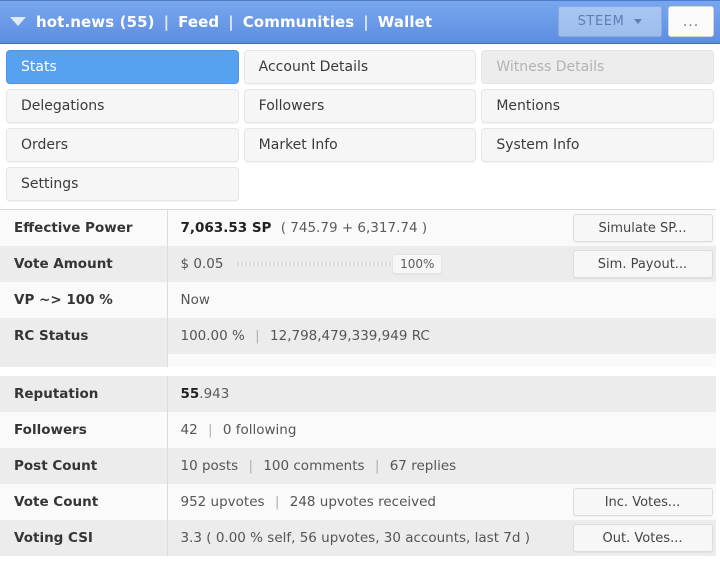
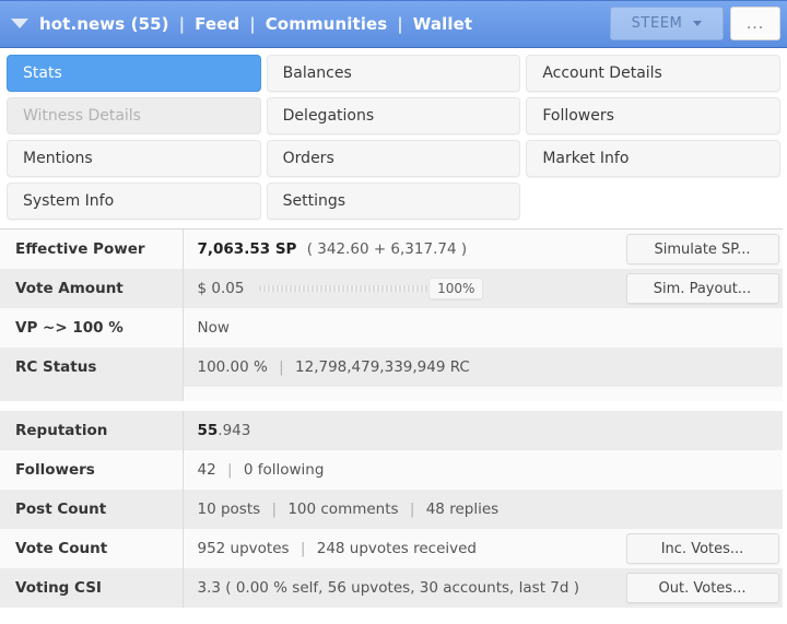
  hot.news (55)
  |
  Feed
  |
  Communities
  |
  Wallet
  STEEM
  ...
  Stats
+ Balances
  Account Details
  Witness Details
  Delegations
  Followers
  Mentions
  Orders
  Market Info
  System Info
  Settings
- Effective Power	7,063.53 SP ( 745.79 + 6,317.74 )	Simulate SP...
+ Effective Power	7,063.53 SP ( 342.60 + 6,317.74 )	Simulate SP...
  Vote Amount	$ 0.05 100%	Sim. Payout...
  VP ~> 100 %	Now
  RC Status	100.00 % | 12,798,479,339,949 RC
  Reputation	55.943
  Followers	42 | 0 following
- Post Count	10 posts | 100 comments | 67 replies
+ Post Count	10 posts | 100 comments | 48 replies
  Vote Count	952 upvotes | 248 upvotes received	Inc. Votes...
  Voting CSI	3.3 ( 0.00 % self, 56 upvotes, 30 accounts, last 7d )	Out. Votes...
